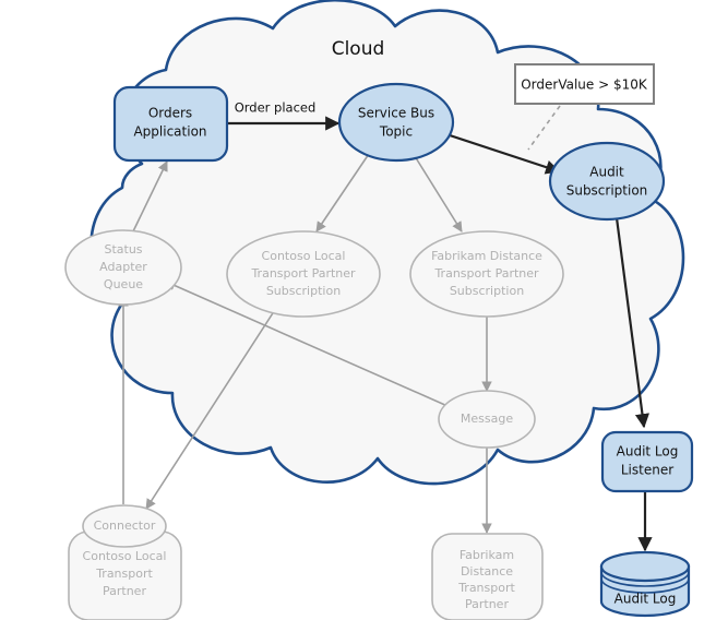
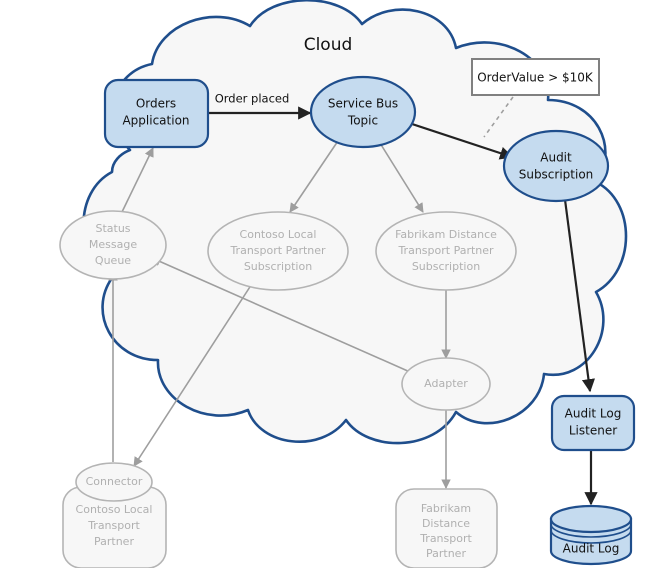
  Cloud
  Status
- Adapter
+ Message
  Queue
  Contoso Local
  Transport Partner
  Subscription
  Fabrikam Distance
  Transport Partner
  Subscription
- Message
+ Adapter
  Contoso Local
  Transport
  Partner
  Connector
  Fabrikam
  Distance
  Transport
  Partner
  Order placed
  Orders
  Application
  Service Bus
  Topic
  Audit
  Subscription
  Audit Log
  Listener
  Audit Log
  OrderValue > $10K
